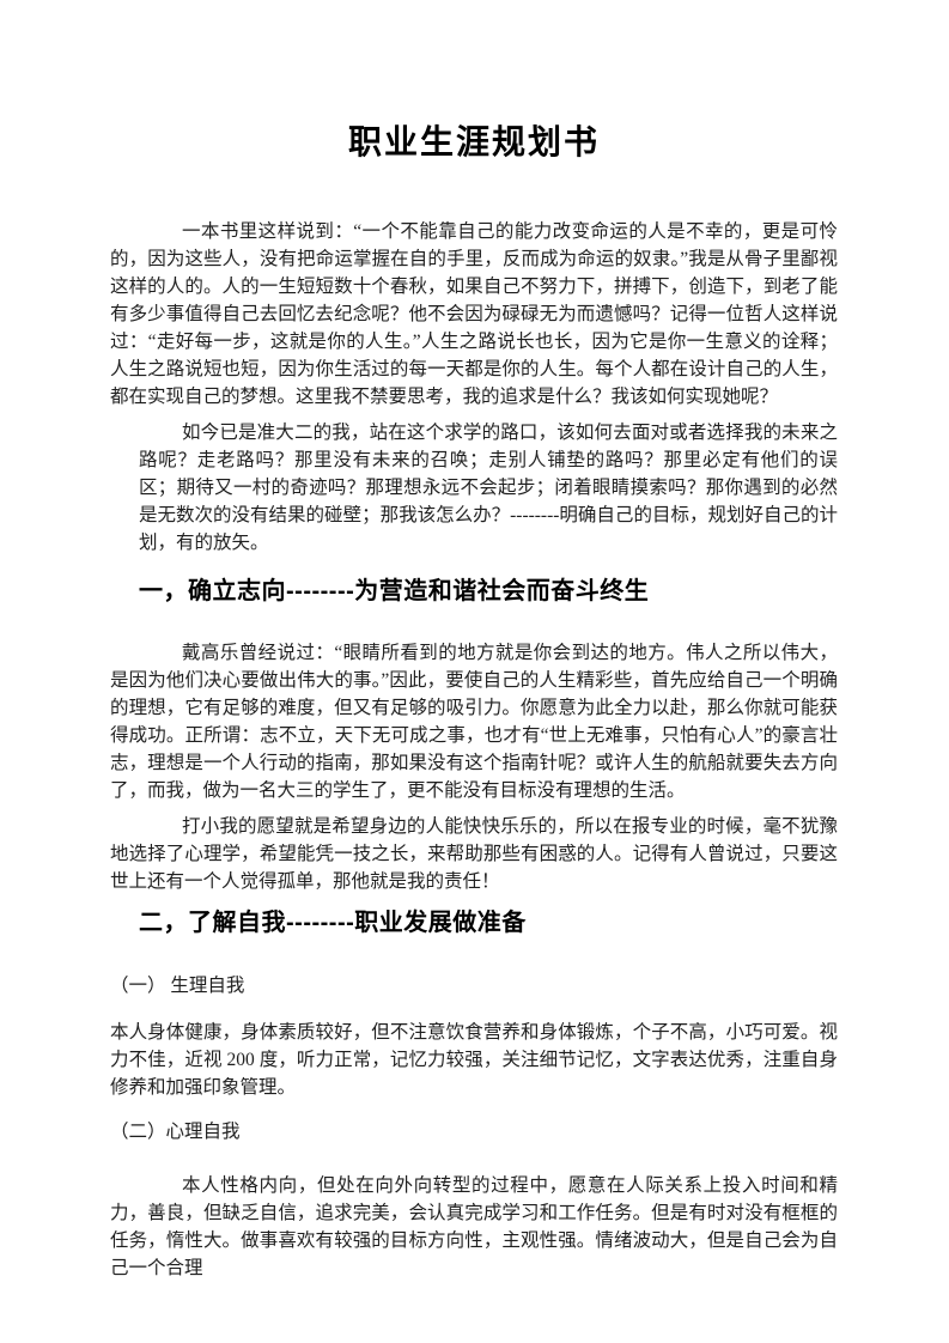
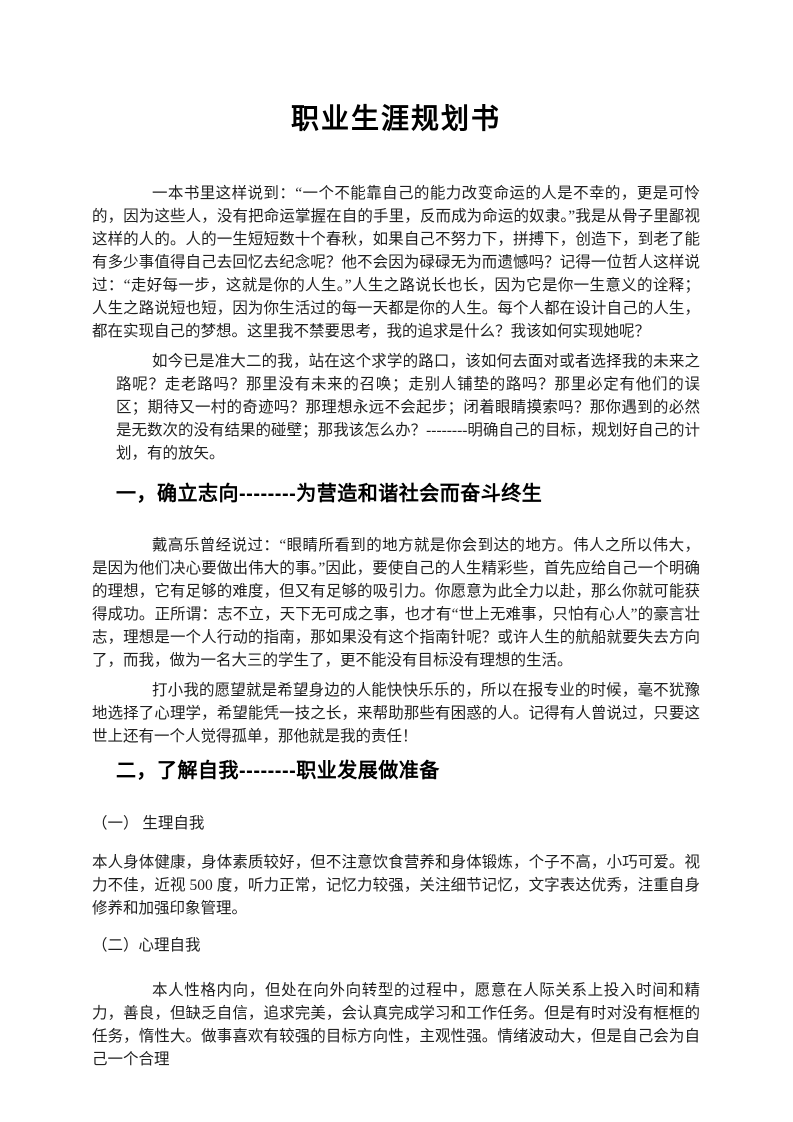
  职业生涯规划书
  一本书里这样说到：“一个不能靠自己的能力改变命运的人是不幸的，更是可怜的，因为这些人，没有把命运掌握在自的手里，反而成为命运的奴隶。”我是从骨子里鄙视这样的人的。人的一生短短数十个春秋，如果自己不努力下，拼搏下，创造下，到老了能有多少事值得自己去回忆去纪念呢？他不会因为碌碌无为而遗憾吗？记得一位哲人这样说过：“走好每一步，这就是你的人生。”人生之路说长也长，因为它是你一生意义的诠释；人生之路说短也短，因为你生活过的每一天都是你的人生。每个人都在设计自己的人生，都在实现自己的梦想。这里我不禁要思考，我的追求是什么？我该如何实现她呢？
  如今已是准大二的我，站在这个求学的路口，该如何去面对或者选择我的未来之路呢？走老路吗？那里没有未来的召唤；走别人铺垫的路吗？那里必定有他们的误区；期待又一村的奇迹吗？那理想永远不会起步；闭着眼睛摸索吗？那你遇到的必然是无数次的没有结果的碰壁；那我该怎么办？--------明确自己的目标，规划好自己的计划，有的放矢。
  一，确立志向--------为营造和谐社会而奋斗终生
  戴高乐曾经说过：“眼睛所看到的地方就是你会到达的地方。伟人之所以伟大，是因为他们决心要做出伟大的事。”因此，要使自己的人生精彩些，首先应给自己一个明确的理想，它有足够的难度，但又有足够的吸引力。你愿意为此全力以赴，那么你就可能获得成功。正所谓：志不立，天下无可成之事，也才有“世上无难事，只怕有心人”的豪言壮志，理想是一个人行动的指南，那如果没有这个指南针呢？或许人生的航船就要失去方向了，而我，做为一名大三的学生了，更不能没有目标没有理想的生活。
  打小我的愿望就是希望身边的人能快快乐乐的，所以在报专业的时候，毫不犹豫地选择了心理学，希望能凭一技之长，来帮助那些有困惑的人。记得有人曾说过，只要这世上还有一个人觉得孤单，那他就是我的责任！
  二，了解自我--------职业发展做准备
  （一） 生理自我
- 本人身体健康，身体素质较好，但不注意饮食营养和身体锻炼，个子不高，小巧可爱。视力不佳，近视 200 度，听力正常，记忆力较强，关注细节记忆，文字表达优秀，注重自身修养和加强印象管理。
+ 本人身体健康，身体素质较好，但不注意饮食营养和身体锻炼，个子不高，小巧可爱。视力不佳，近视 500 度，听力正常，记忆力较强，关注细节记忆，文字表达优秀，注重自身修养和加强印象管理。
  （二）心理自我
  本人性格内向，但处在向外向转型的过程中，愿意在人际关系上投入时间和精力，善良，但缺乏自信，追求完美，会认真完成学习和工作任务。但是有时对没有框框的任务，惰性大。做事喜欢有较强的目标方向性，主观性强。情绪波动大，但是自己会为自己一个合理
